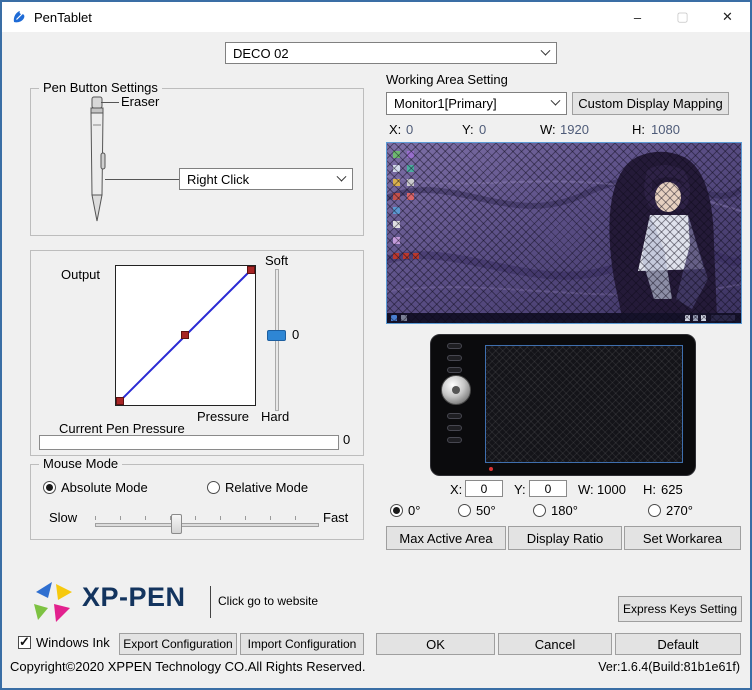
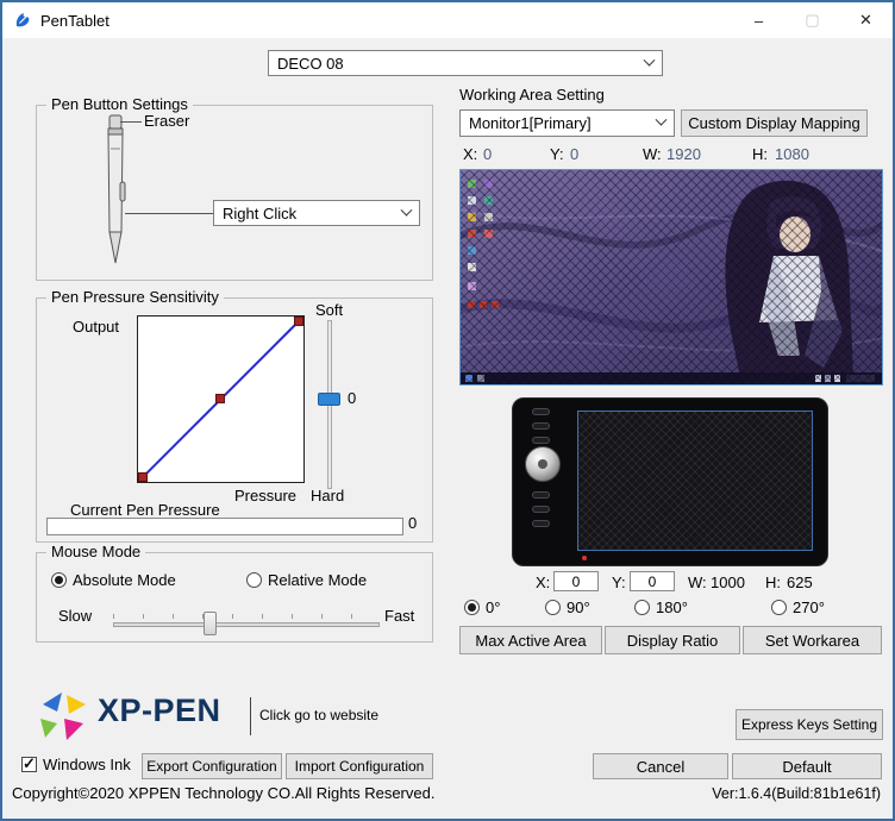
  PenTablet
  –
  ▢
  ✕
- DECO 02
+ DECO 08
  Pen Button Settings
  Eraser
  Right Click
+ Pen Pressure Sensitivity
  Output
  Pressure
  Soft
  0
  Hard
  Current Pen Pressure
  0
  Mouse Mode
  Absolute Mode
  Relative Mode
  Slow
  Fast
  Working Area Setting
  Monitor1[Primary]
  Custom Display Mapping
  X:
  0
  Y:
  0
  W:
  1920
  H:
  1080
  X:
  0
  Y:
  0
  W:
  1000
  H:
  625
  0°
- 50°
+ 90°
  180°
  270°
  Max Active Area
  Display Ratio
  Set Workarea
  XP-PEN
  Click go to website
  Express Keys Setting
  Windows Ink
  Export Configuration
  Import Configuration
- OK
  Cancel
  Default
  Copyright©2020 XPPEN Technology CO.All Rights Reserved.
  Ver:1.6.4(Build:81b1e61f)
